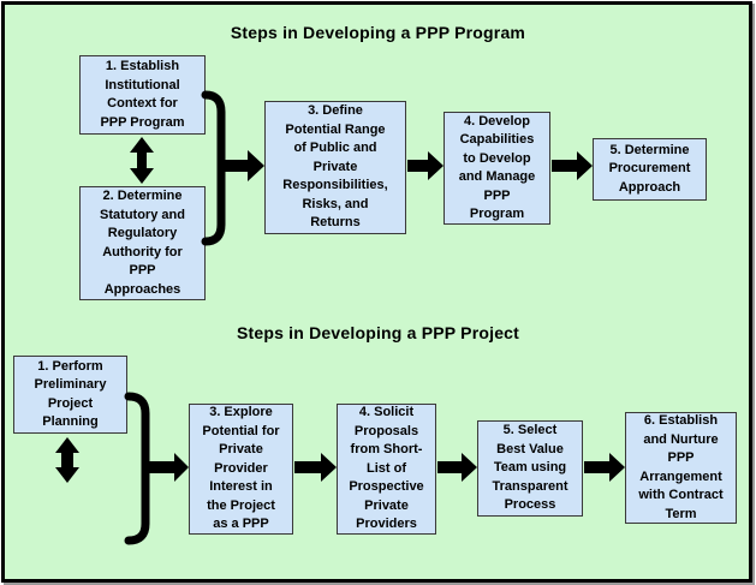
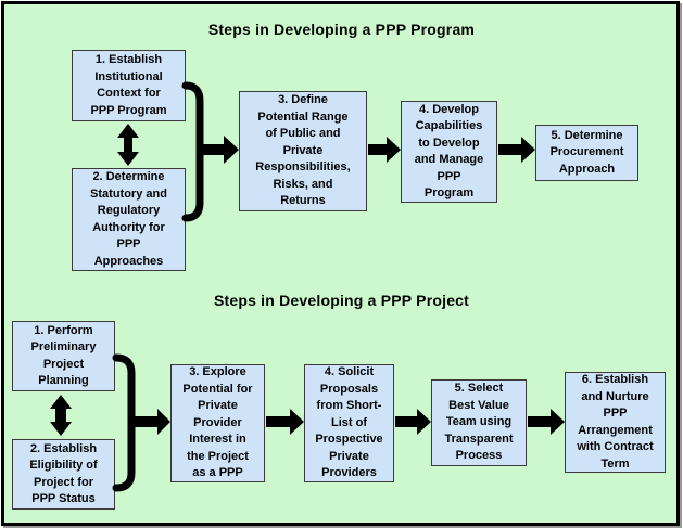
  Steps in Developing a PPP Program
  Steps in Developing a PPP Project
  1. Establish
  Institutional
  Context for
  PPP Program
  2. Determine
  Statutory and
  Regulatory
  Authority for
  PPP
  Approaches
  3. Define
  Potential Range
  of Public and
  Private
  Responsibilities,
  Risks, and
  Returns
  4. Develop
  Capabilities
  to Develop
  and Manage
  PPP
  Program
  5. Determine
  Procurement
  Approach
  1. Perform
  Preliminary
  Project
  Planning
+ 2. Establish
+ Eligibility of
+ Project for
+ PPP Status
  3. Explore
  Potential for
  Private
  Provider
  Interest in
  the Project
  as a PPP
  4. Solicit
  Proposals
  from Short-
  List of
  Prospective
  Private
  Providers
  5. Select
  Best Value
  Team using
  Transparent
  Process
  6. Establish
  and Nurture
  PPP
  Arrangement
  with Contract
  Term
